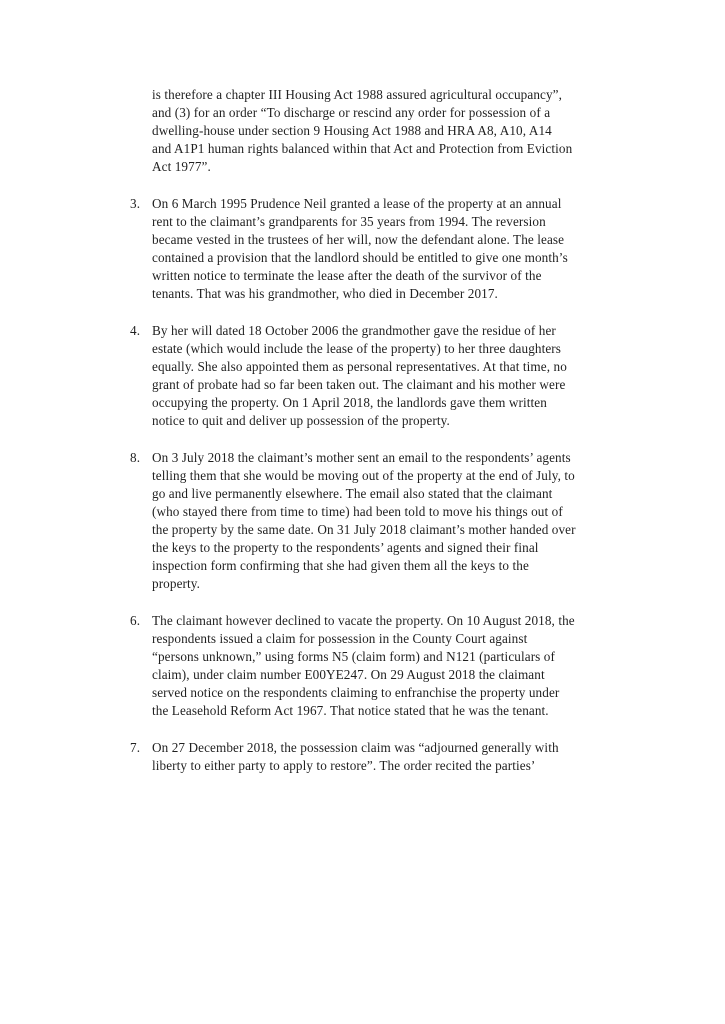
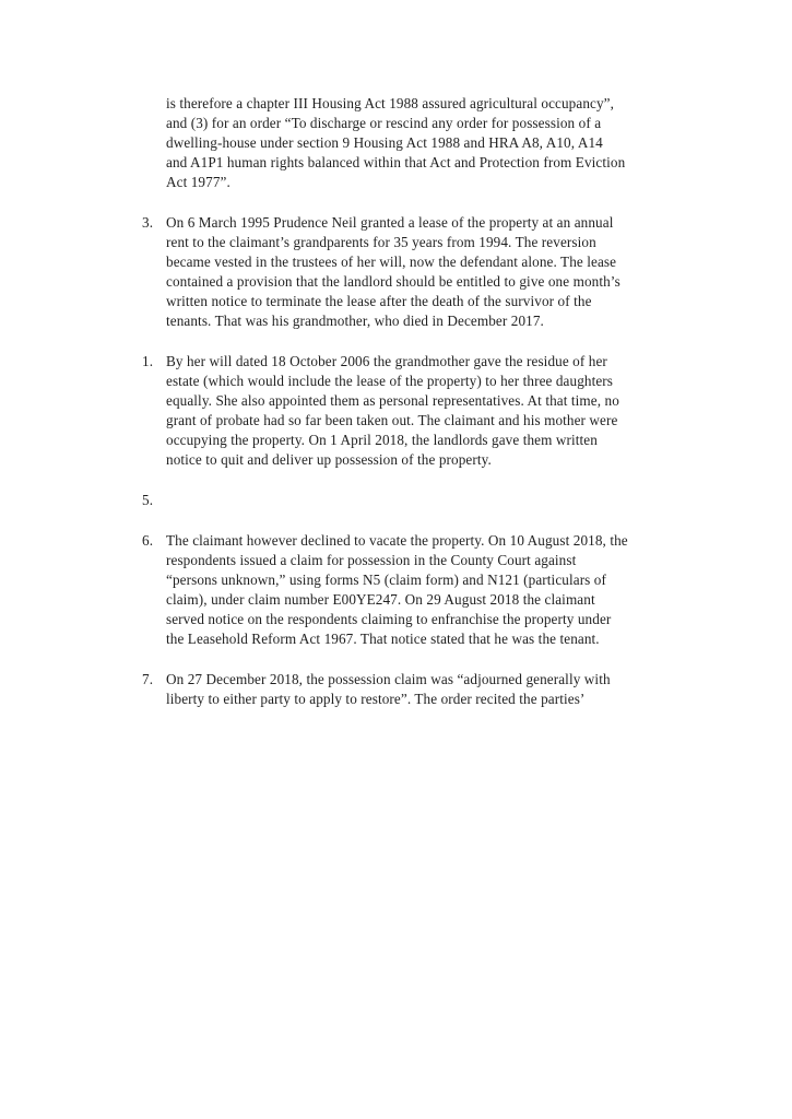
  is therefore a chapter III Housing Act 1988 assured agricultural occupancy”,
  and (3) for an order “To discharge or rescind any order for possession of a
  dwelling-house under section 9 Housing Act 1988 and HRA A8, A10, A14
  and A1P1 human rights balanced within that Act and Protection from Eviction
  Act 1977”.
  3.
  On 6 March 1995 Prudence Neil granted a lease of the property at an annual
  rent to the claimant’s grandparents for 35 years from 1994. The reversion
  became vested in the trustees of her will, now the defendant alone. The lease
  contained a provision that the landlord should be entitled to give one month’s
  written notice to terminate the lease after the death of the survivor of the
  tenants. That was his grandmother, who died in December 2017.
- 4.
+ 1.
  By her will dated 18 October 2006 the grandmother gave the residue of her
  estate (which would include the lease of the property) to her three daughters
  equally. She also appointed them as personal representatives. At that time, no
  grant of probate had so far been taken out. The claimant and his mother were
  occupying the property. On 1 April 2018, the landlords gave them written
  notice to quit and deliver up possession of the property.
- 8.
+ 5.
- On 3 July 2018 the claimant’s mother sent an email to the respondents’ agents
- telling them that she would be moving out of the property at the end of July, to
- go and live permanently elsewhere. The email also stated that the claimant
- (who stayed there from time to time) had been told to move his things out of
- the property by the same date. On 31 July 2018 claimant’s mother handed over
- the keys to the property to the respondents’ agents and signed their final
- inspection form confirming that she had given them all the keys to the
- property.
  6.
  The claimant however declined to vacate the property. On 10 August 2018, the
  respondents issued a claim for possession in the County Court against
  “persons unknown,” using forms N5 (claim form) and N121 (particulars of
  claim), under claim number E00YE247. On 29 August 2018 the claimant
  served notice on the respondents claiming to enfranchise the property under
  the Leasehold Reform Act 1967. That notice stated that he was the tenant.
  7.
  On 27 December 2018, the possession claim was “adjourned generally with
  liberty to either party to apply to restore”. The order recited the parties’
